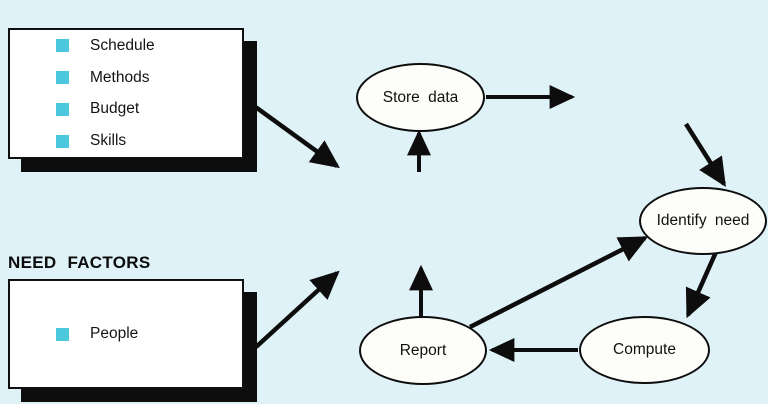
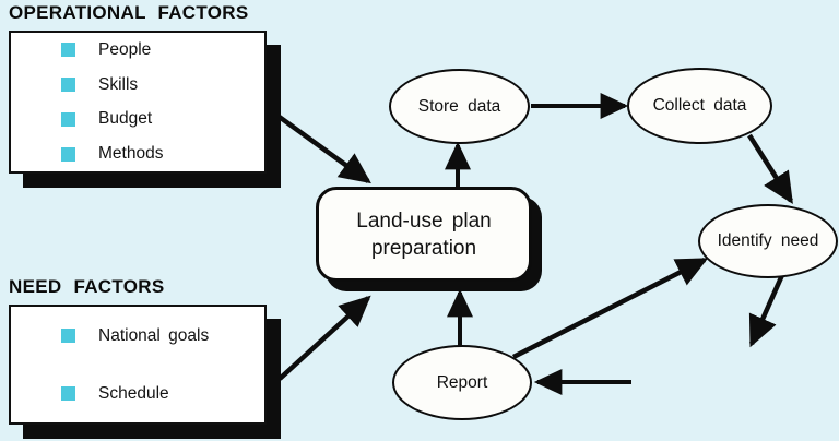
+ OPERATIONAL FACTORS
- Schedule
+ People
- Methods
+ Skills
  Budget
- Skills
+ Methods
  NEED FACTORS
+ National goals
- People
+ Schedule
+ Land-use plan
+ preparation
  Store data
+ Collect data
  Identify need
- Compute
  Report
